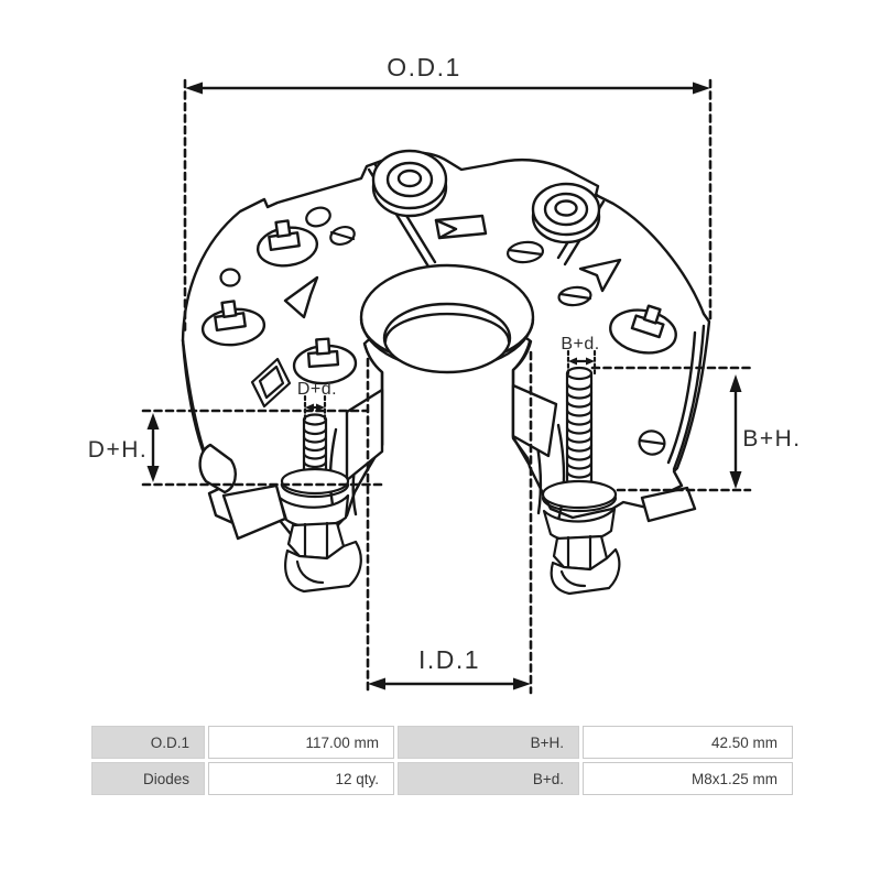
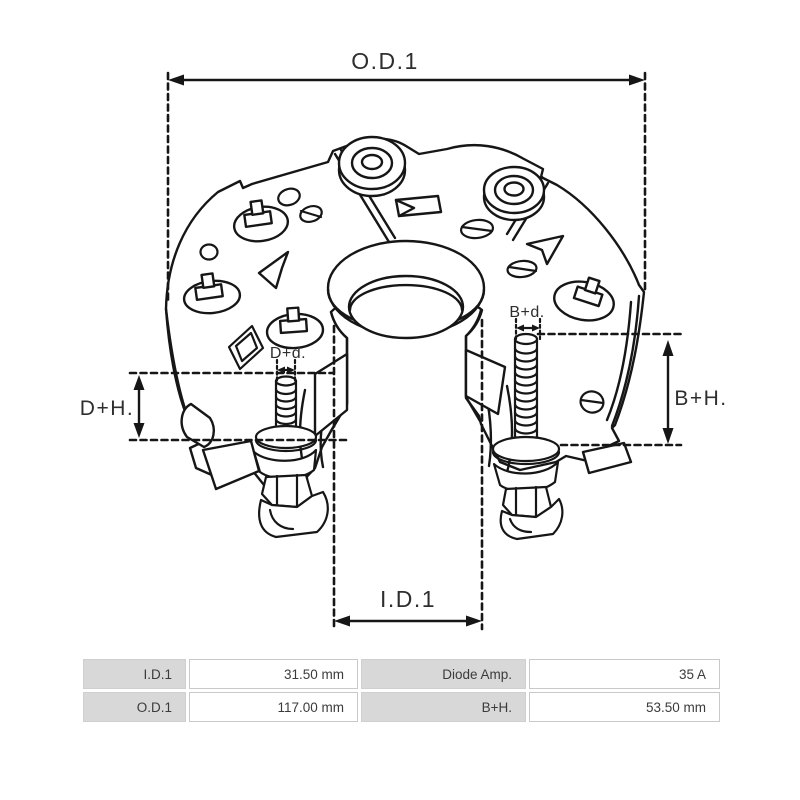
  O.D.1
  I.D.1
  D+H.
  B+H.
  D+d.
  B+d.
+ I.D.1	31.50 mm	Diode Amp.	35 A
- O.D.1	117.00 mm	B+H.	42.50 mm
+ O.D.1	117.00 mm	B+H.	53.50 mm
- Diodes	12 qty.	B+d.	M8x1.25 mm
